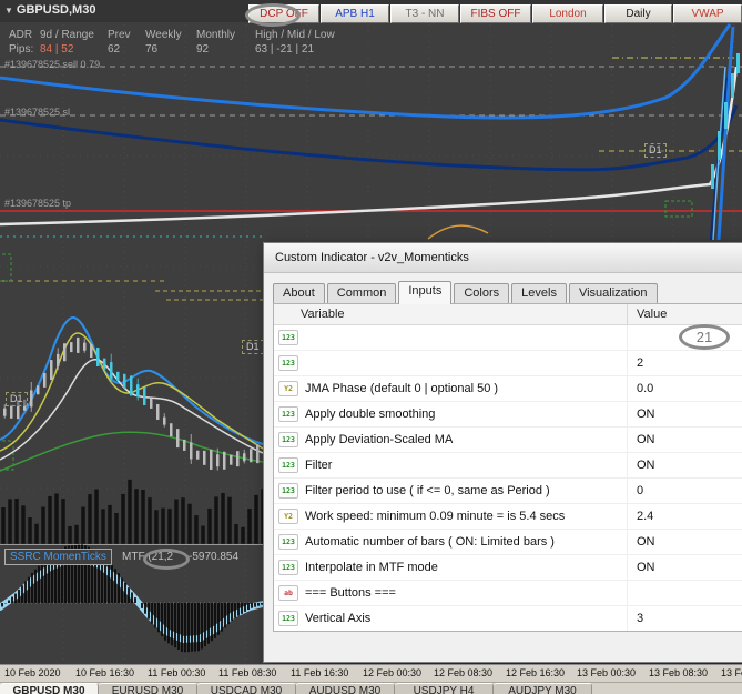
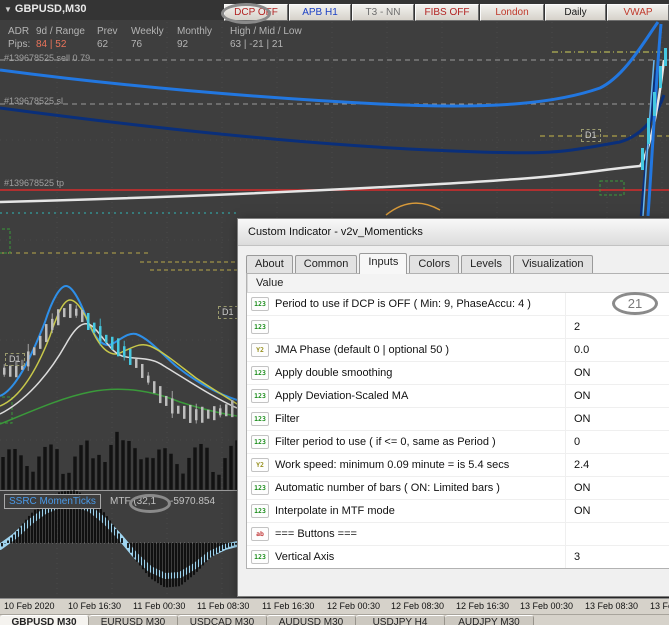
  ▼ GBPUSD,M30
  DCP OFF
  APB H1
  T3 - NN
  FIBS OFF
  London
  Daily
  VWAP
  ADR
  9d / Range
  Prev
  Weekly
  Monthly
  High / Mid / Low
  Pips:
  84 | 52
  62
  76
  92
  63 | -21 | 21
  #139678525 sell 0.79
  #139678525 sl
  #139678525 tp
  D1
  D1
  D1
  SSRC MomenTicks
- MTF (21,2
+ MTF (32,1
  -5970.854
  Custom Indicator - v2v_Momenticks
  About
  Common
  Inputs
  Colors
  Levels
  Visualization
- Variable
  Value
  123
+ Period to use if DCP is OFF ( Min: 9, PhaseAccu: 4 )
  123
  2
  Y2
  JMA Phase (default 0 | optional 50 )
  0.0
  123
  Apply double smoothing
  ON
  123
  Apply Deviation-Scaled MA
  ON
  123
  Filter
  ON
  123
  Filter period to use ( if <= 0, same as Period )
  0
  Y2
  Work speed: minimum 0.09 minute = is 5.4 secs
  2.4
  123
  Automatic number of bars ( ON: Limited bars )
  ON
  123
  Interpolate in MTF mode
  ON
  ab
  === Buttons ===
  123
  Vertical Axis
  3
  10 Feb 2020
  10 Feb 16:30
  11 Feb 00:30
  11 Feb 08:30
  11 Feb 16:30
  12 Feb 00:30
  12 Feb 08:30
  12 Feb 16:30
  13 Feb 00:30
  13 Feb 08:30
  GBPUSD M30
  EURUSD M30
  USDCAD M30
  AUDUSD M30
  USDJPY H4
  AUDJPY M30
  21
